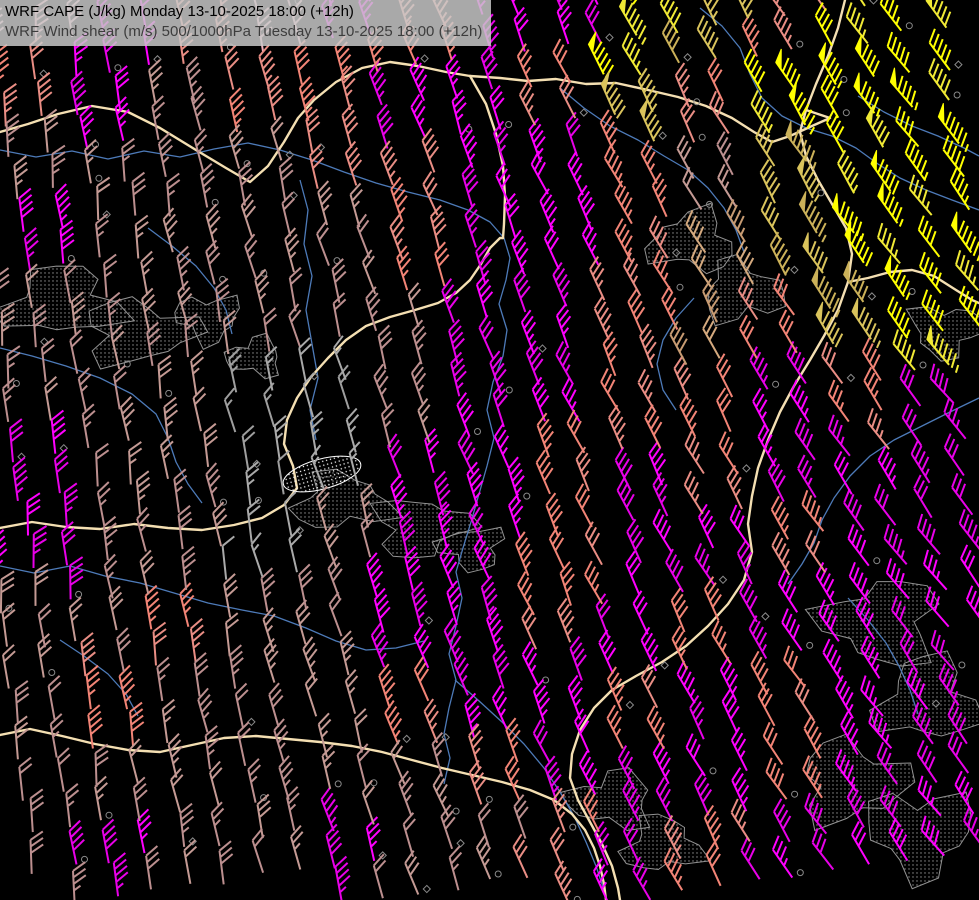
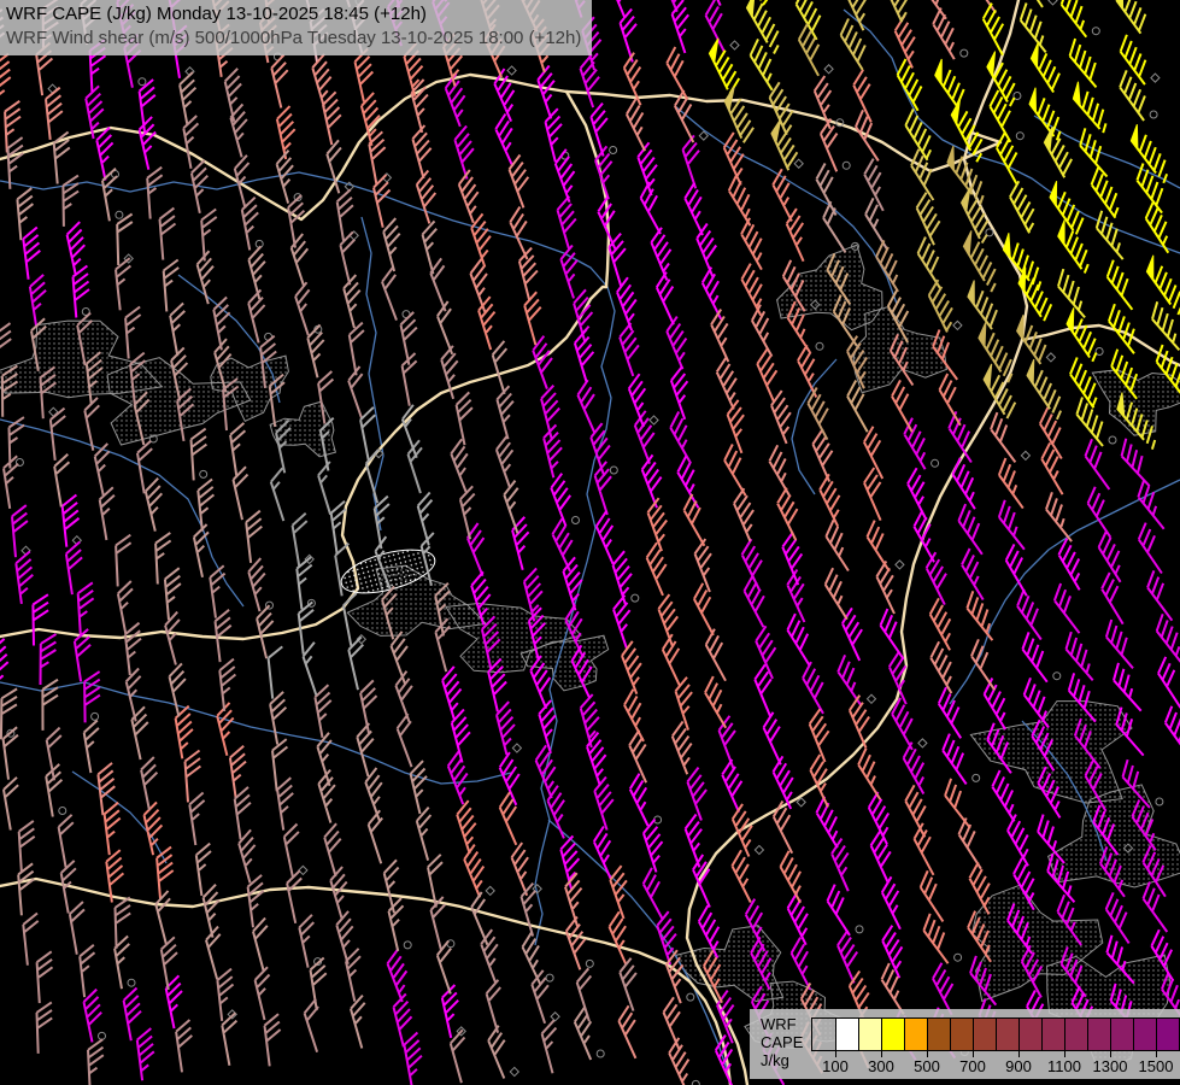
- WRF CAPE (J/kg) Monday 13-10-2025 18:00 (+12h)
+ WRF CAPE (J/kg) Monday 13-10-2025 18:45 (+12h)
  WRF Wind shear (m/s) 500/1000hPa Tuesday 13-10-2025 18:00 (+12h)
+ WRF
+ CAPE
+ J/kg
+ 100
+ 300
+ 500
+ 700
+ 900
+ 1100
+ 1300
+ 1500
